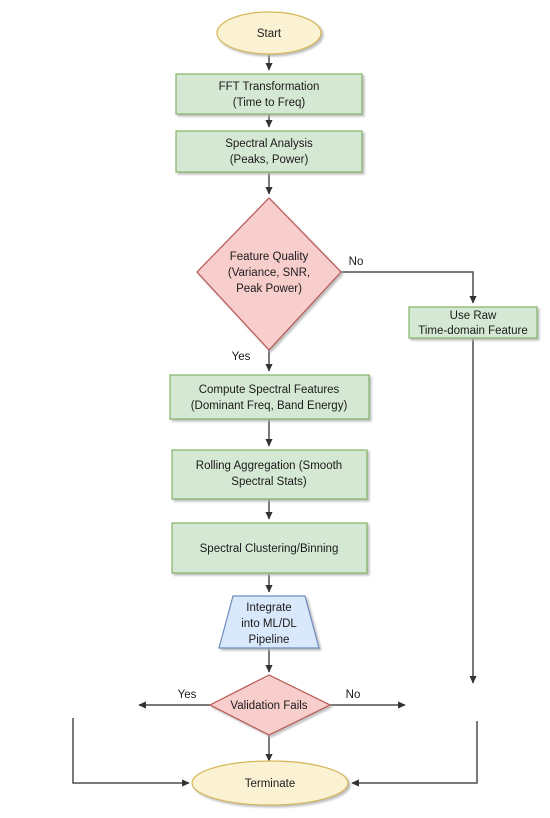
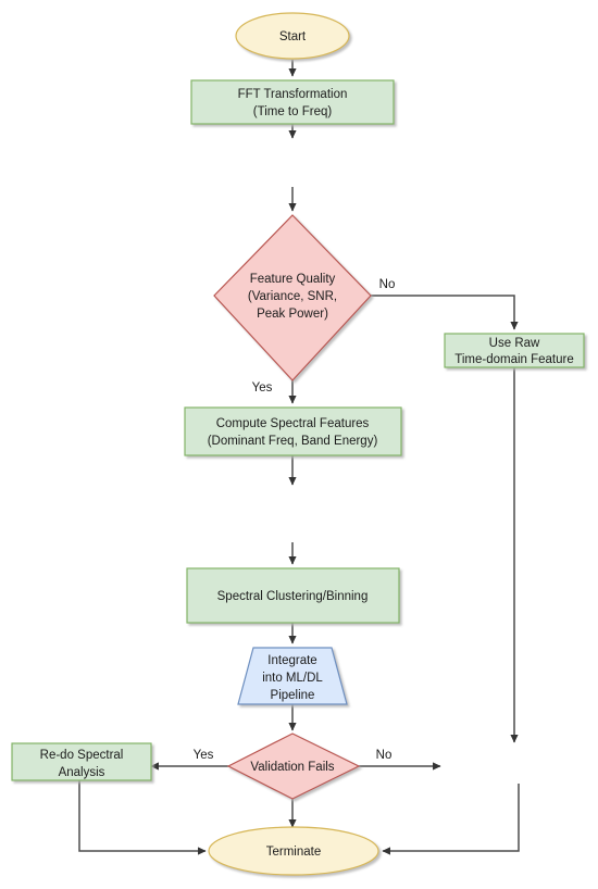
  Start
  FFT Transformation
  (Time to Freq)
- Spectral Analysis
- (Peaks, Power)
  Feature Quality
  (Variance, SNR,
  Peak Power)
  No
  Yes
  Use Raw
  Time-domain Feature
  Compute Spectral Features
  (Dominant Freq, Band Energy)
- Rolling Aggregation (Smooth
- Spectral Stats)
  Spectral Clustering/Binning
  Integrate
  into ML/DL
  Pipeline
+ Re-do Spectral
+ Analysis
  Validation Fails
  Yes
  No
  Terminate
